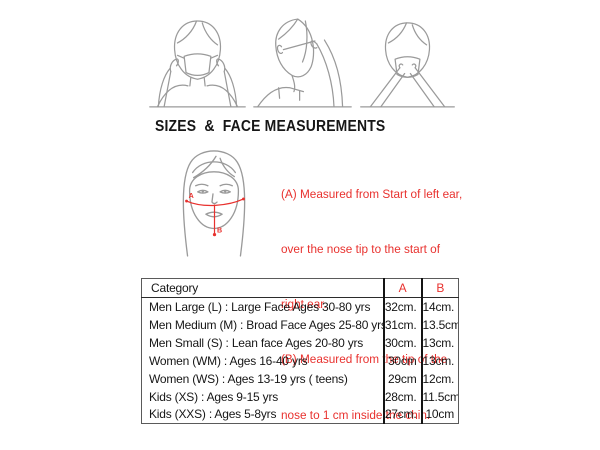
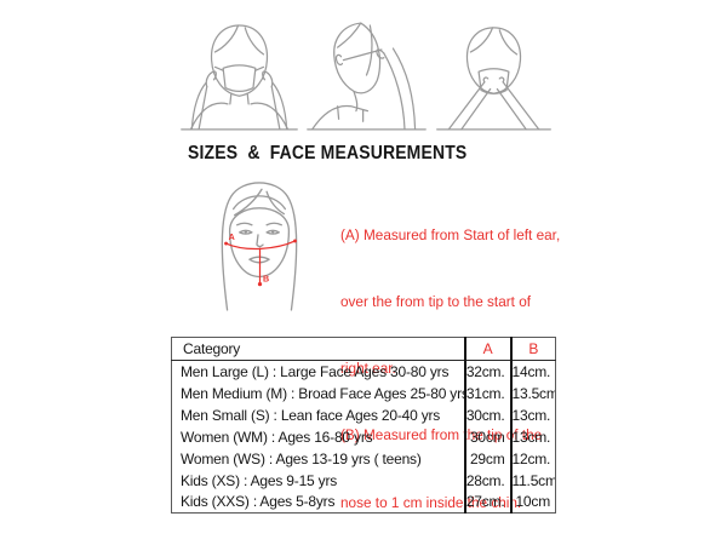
  SIZES & FACE MEASUREMENTS
  A
  B
  (A) Measured from Start of left ear,
- over the nose tip to the start of
+ over the from tip to the start of
  right ear.
  (B) Measured from the tip of the
  nose to 1 cm inside the chin.
  Category	A	B
  Men Large (L) : Large Face Ages 30-80 yrs	32cm.	14cm.
  Men Medium (M) : Broad Face Ages 25-80 yr	31cm.	13.5cm
- Men Small (S) : Lean face Ages 20-80 yrs	30cm.	13cm.
+ Men Small (S) : Lean face Ages 20-40 yrs	30cm.	13cm.
- Women (WM) : Ages 16-40 yrs	30cm	13cm.
+ Women (WM) : Ages 16-80 yrs	30cm	13cm.
  Women (WS) : Ages 13-19 yrs ( teens)	29cm	12cm.
  Kids (XS) : Ages 9-15 yrs	28cm.	11.5cm
  Kids (XXS) : Ages 5-8yrs	27cm.	10cm
